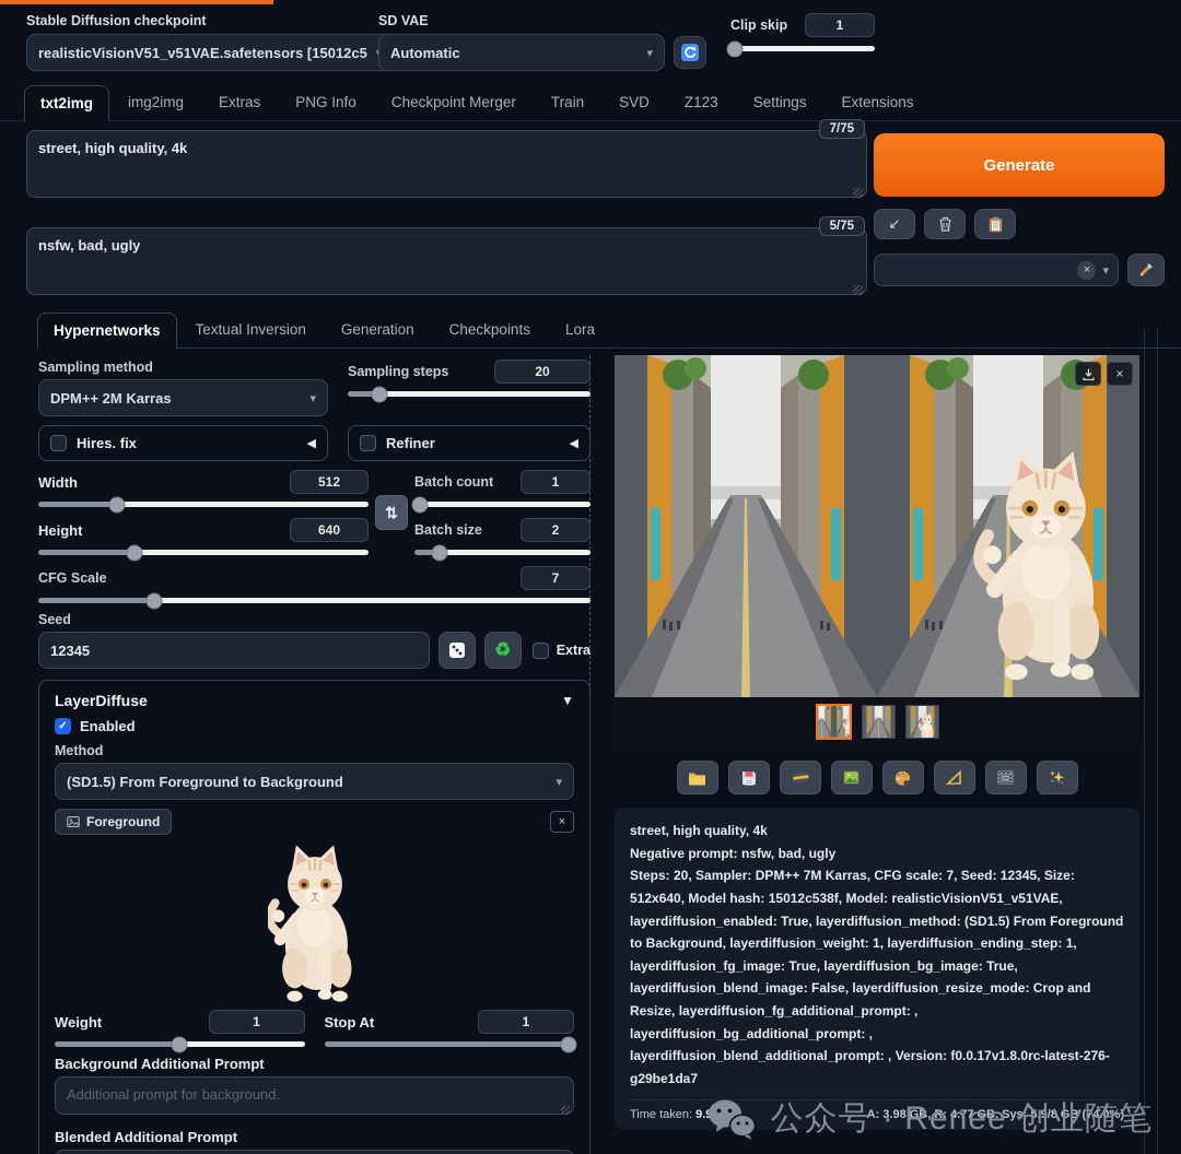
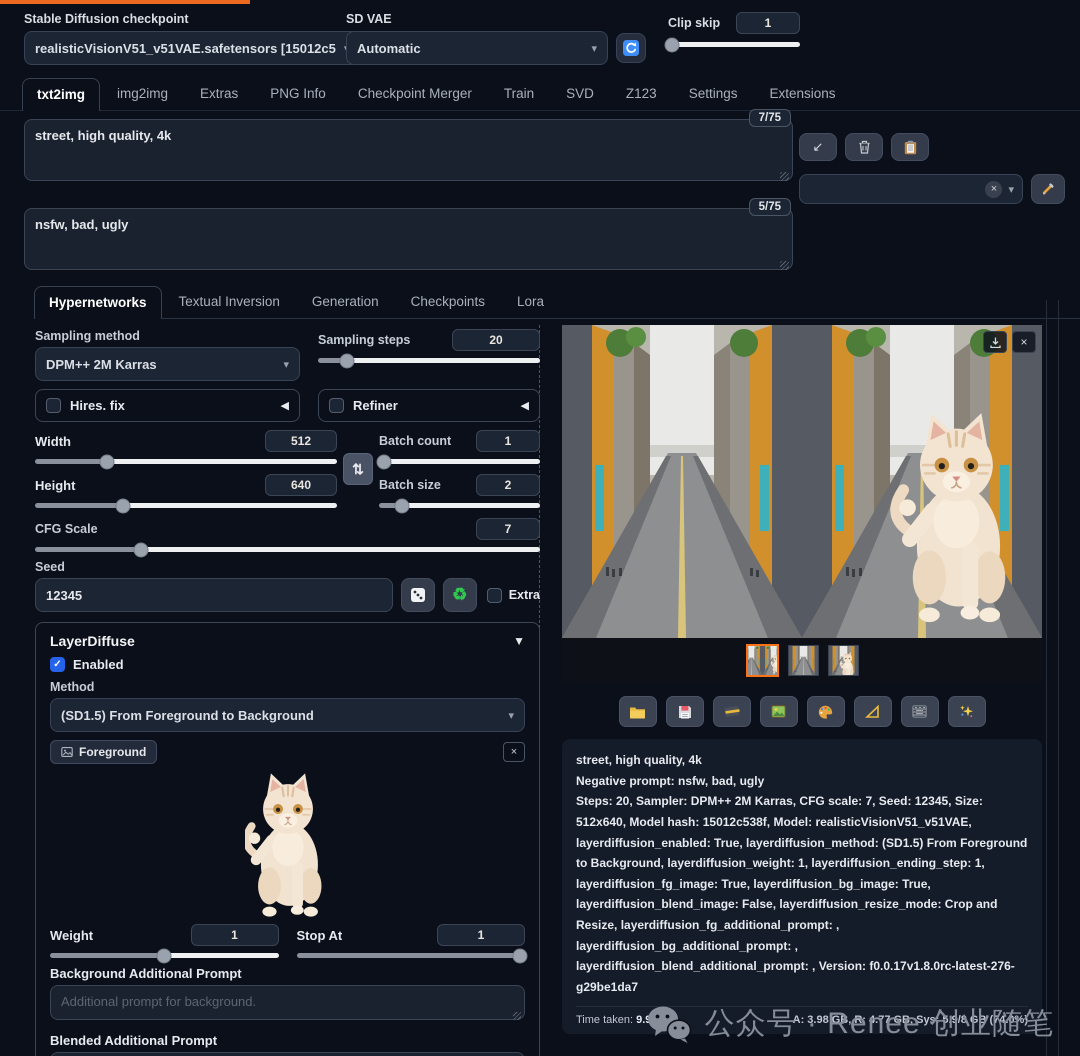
  Stable Diffusion checkpoint
  realisticVisionV51_v51VAE.safetensors [15012c5
  SD VAE
  Automatic
  ▾
  Clip skip
  1
  txt2img
  img2img
  Extras
  PNG Info
  Checkpoint Merger
  Train
  SVD
  Z123
  Settings
  Extensions
  7/75
  street, high quality, 4k
  5/75
  nsfw, bad, ugly
- Generate
  ↙
  ×
  ▾
  Hypernetworks
  Textual Inversion
  Generation
  Checkpoints
  Lora
  Sampling method
  DPM++ 2M Karras
  ▾
  Sampling steps
  20
  Hires. fix
  ◀
  Refiner
  ◀
  Width
  512
  Height
  640
  ⇅
  Batch count
  1
  Batch size
  2
  CFG Scale
  7
  Seed
  12345
  ♻
  Extra
  LayerDiffuse
  ▼
  ✓
  Enabled
  Method
  (SD1.5) From Foreground to Background
  ▾
  Foreground
  ×
  Weight
  1
  Stop At
  1
  Background Additional Prompt
  Additional prompt for background.
  Blended Additional Prompt
  ×
  street, high quality, 4k
  Negative prompt: nsfw, bad, ugly
- Steps: 20, Sampler: DPM++ 7M Karras, CFG scale: 7, Seed: 12345, Size: 512x640, Model hash: 15012c538f, Model: realisticVisionV51_v51VAE, layerdiffusion_enabled: True, layerdiffusion_method: (SD1.5) From Foreground to Background, layerdiffusion_weight: 1, layerdiffusion_ending_step: 1, layerdiffusion_fg_image: True, layerdiffusion_bg_image: True, layerdiffusion_blend_image: False, layerdiffusion_resize_mode: Crop and Resize, layerdiffusion_fg_additional_prompt: , layerdiffusion_bg_additional_prompt: , layerdiffusion_blend_additional_prompt: , Version: f0.0.17v1.8.0rc-latest-276-g29be1da7
+ Steps: 20, Sampler: DPM++ 2M Karras, CFG scale: 7, Seed: 12345, Size: 512x640, Model hash: 15012c538f, Model: realisticVisionV51_v51VAE, layerdiffusion_enabled: True, layerdiffusion_method: (SD1.5) From Foreground to Background, layerdiffusion_weight: 1, layerdiffusion_ending_step: 1, layerdiffusion_fg_image: True, layerdiffusion_bg_image: True, layerdiffusion_blend_image: False, layerdiffusion_resize_mode: Crop and Resize, layerdiffusion_fg_additional_prompt: , layerdiffusion_bg_additional_prompt: , layerdiffusion_blend_additional_prompt: , Version: f0.0.17v1.8.0rc-latest-276-g29be1da7
  Time taken: 9.
  A: 3.98 GB, R: 4.77 GB, Sys: 5.9/8 GB (74.0%)
  公众号 · Renee 创业随笔
